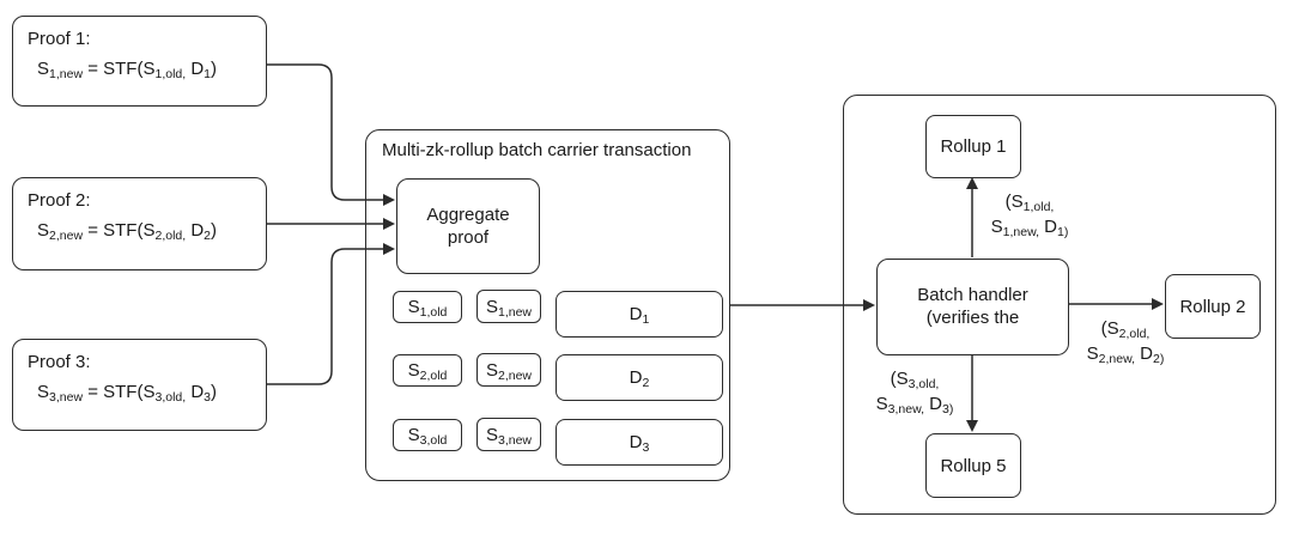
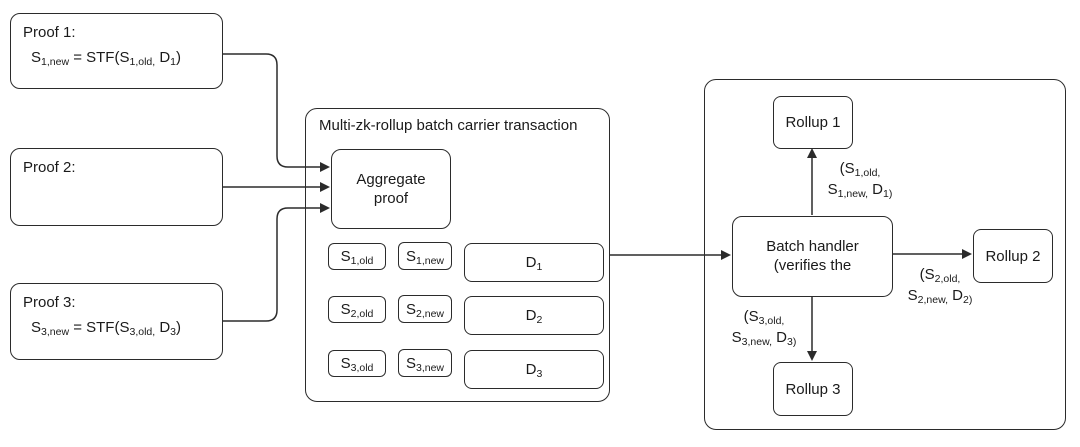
  Proof 1:
  S1,new = STF(S1,old, D1)
  Proof 2:
- S2,new = STF(S2,old, D2)
  Proof 3:
  S3,new = STF(S3,old, D3)
  Multi-zk-rollup batch carrier transaction
  Aggregate proof
  S1,old
  S1,new
  D1
  S2,old
  S2,new
  D2
  S3,old
  S3,new
  D3
  Rollup 1
  Batch handler
  (verifies the
  Rollup 2
- Rollup 5
+ Rollup 3
  (S1,old,
  S1,new, D1)
  (S2,old,
  S2,new, D2)
  (S3,old,
  S3,new, D3)
